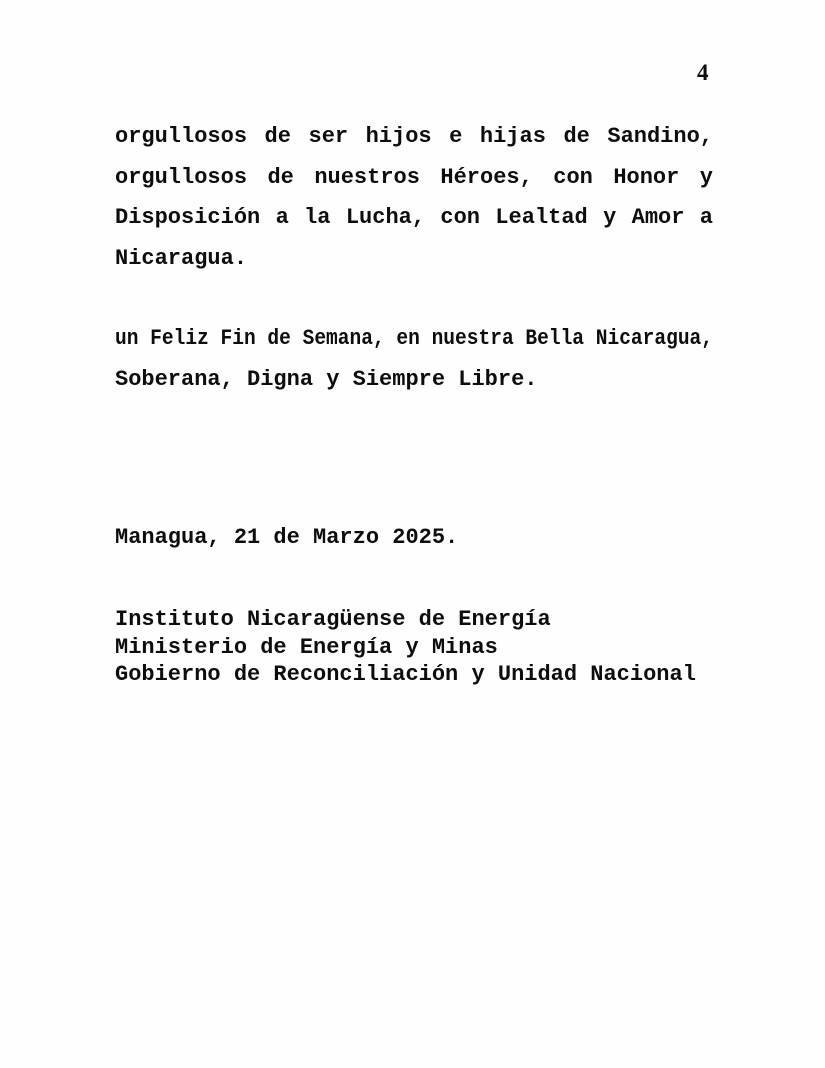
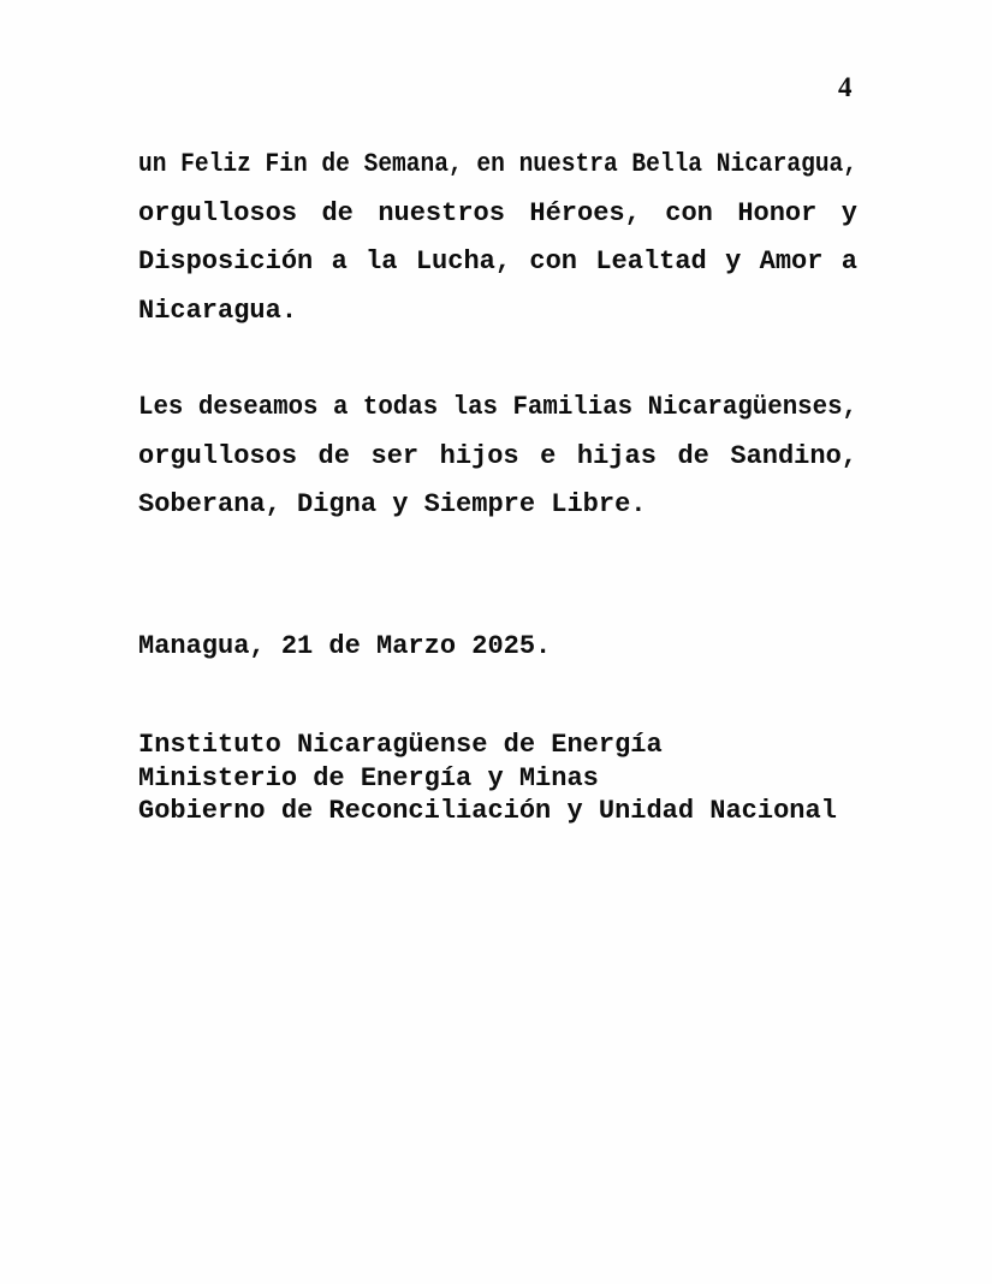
  4
- orgullosos de ser hijos e hijas de Sandino,
+ un Feliz Fin de Semana, en nuestra Bella Nicaragua,
  orgullosos de nuestros Héroes, con Honor y
  Disposición a la Lucha, con Lealtad y Amor a
  Nicaragua.
+ Les deseamos a todas las Familias Nicaragüenses,
- un Feliz Fin de Semana, en nuestra Bella Nicaragua,
+ orgullosos de ser hijos e hijas de Sandino,
  Soberana, Digna y Siempre Libre.
  Managua, 21 de Marzo 2025.
  Instituto Nicaragüense de Energía
  Ministerio de Energía y Minas
  Gobierno de Reconciliación y Unidad Nacional
